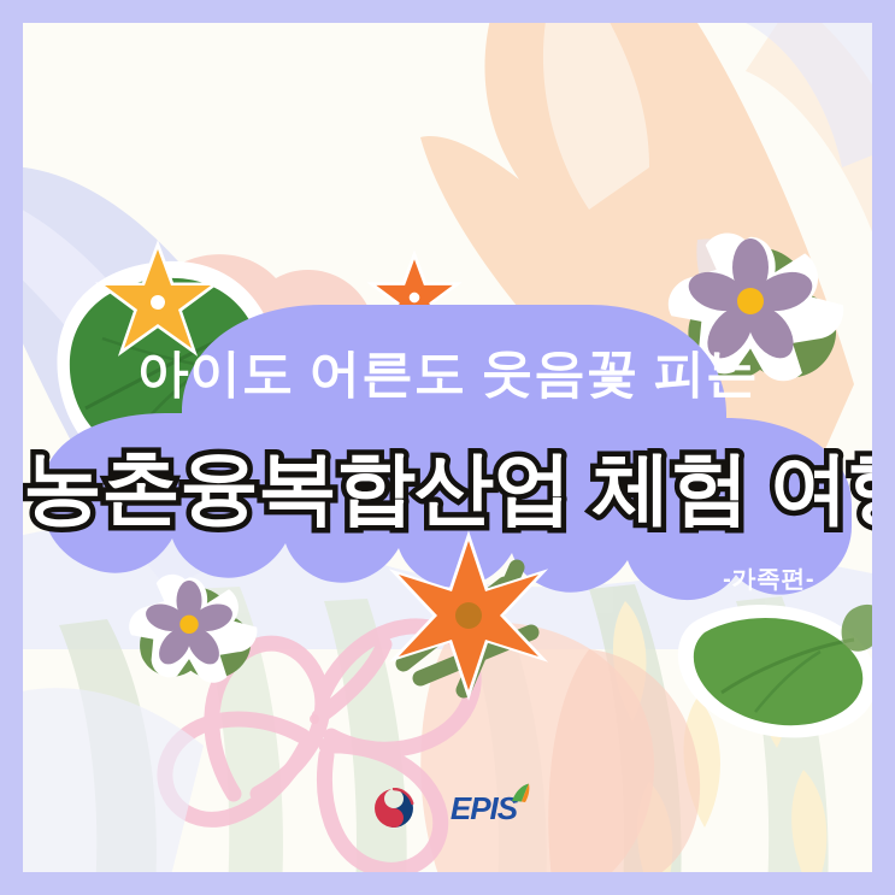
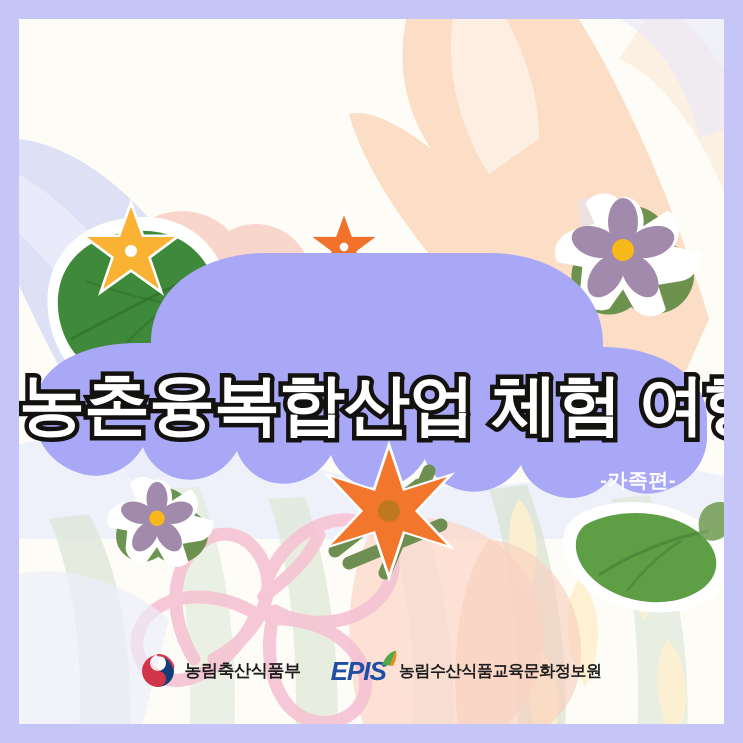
- 아이도 어른도 웃음꽃 피는
  농촌융복합산업 체험 여
  -가족편-
+ 농림축산식품부
  EPIS
+ 농림수산식품교육문화정보원
